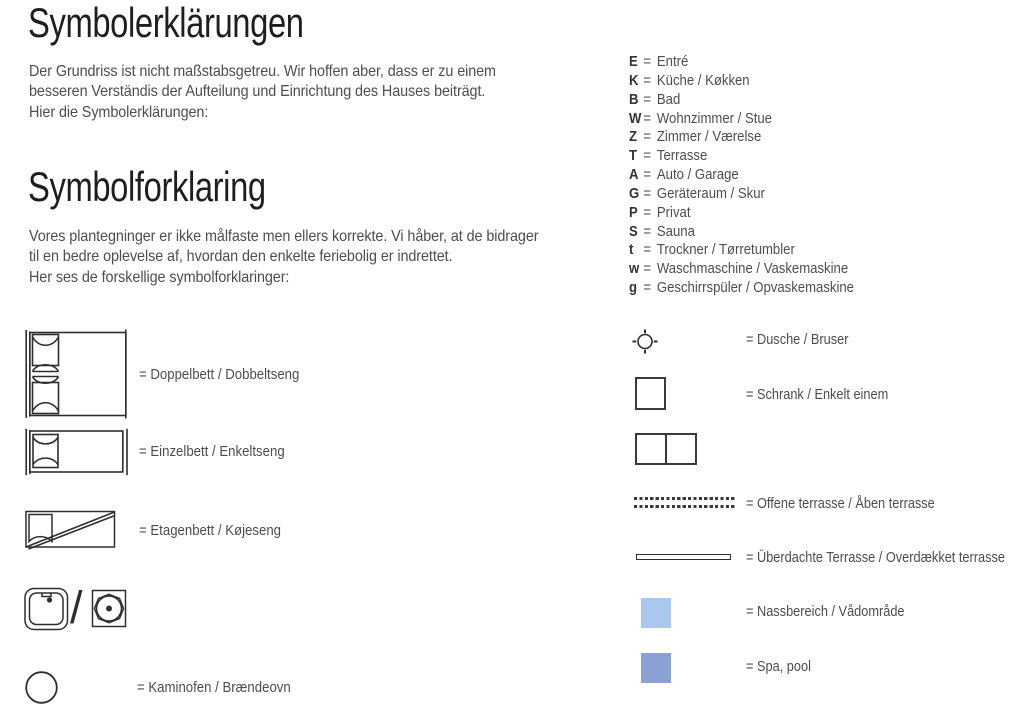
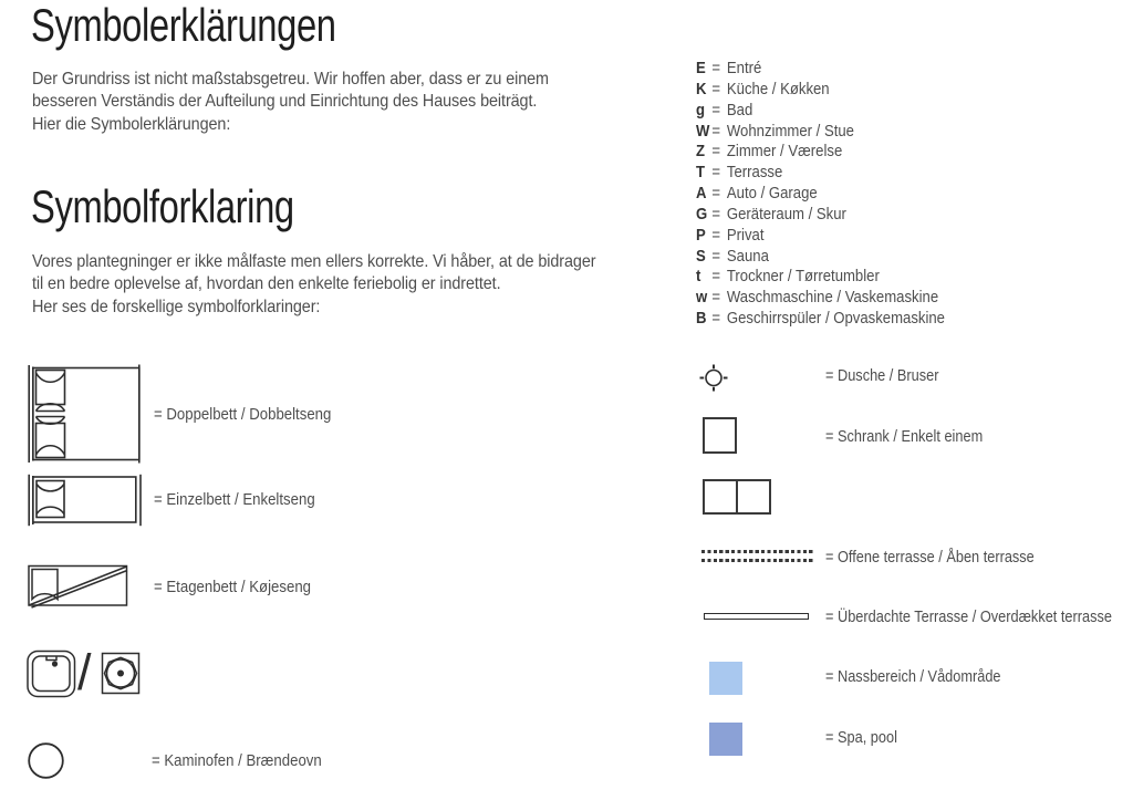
  Symbolerklärungen
  Der Grundriss ist nicht maßstabsgetreu. Wir hoffen aber, dass er zu einem
  besseren Verständis der Aufteilung und Einrichtung des Hauses beiträgt.
  Hier die Symbolerklärungen:
  Symbolforklaring
  Vores plantegninger er ikke målfaste men ellers korrekte. Vi håber, at de bidrager
  til en bedre oplevelse af, hvordan den enkelte feriebolig er indrettet.
  Her ses de forskellige symbolforklaringer:
  = Doppelbett / Dobbeltseng
  = Einzelbett / Enkeltseng
  = Etagenbett / Køjeseng
  /
  = Kaminofen / Brændeovn
  E
  =
  Entré
  K
  =
  Küche / Køkken
- B
+ g
  =
  Bad
  W
  =
  Wohnzimmer / Stue
  Z
  =
  Zimmer / Værelse
  T
  =
  Terrasse
  A
  =
  Auto / Garage
  G
  =
  Geräteraum / Skur
  P
  =
  Privat
  S
  =
  Sauna
  t
  =
  Trockner / Tørretumbler
  w
  =
  Waschmaschine / Vaskemaskine
- g
+ B
  =
  Geschirrspüler / Opvaskemaskine
  = Dusche / Bruser
  = Schrank / Enkelt einem
  = Offene terrasse / Åben terrasse
  = Überdachte Terrasse / Overdækket terrasse
  = Nassbereich / Vådområde
  = Spa, pool
